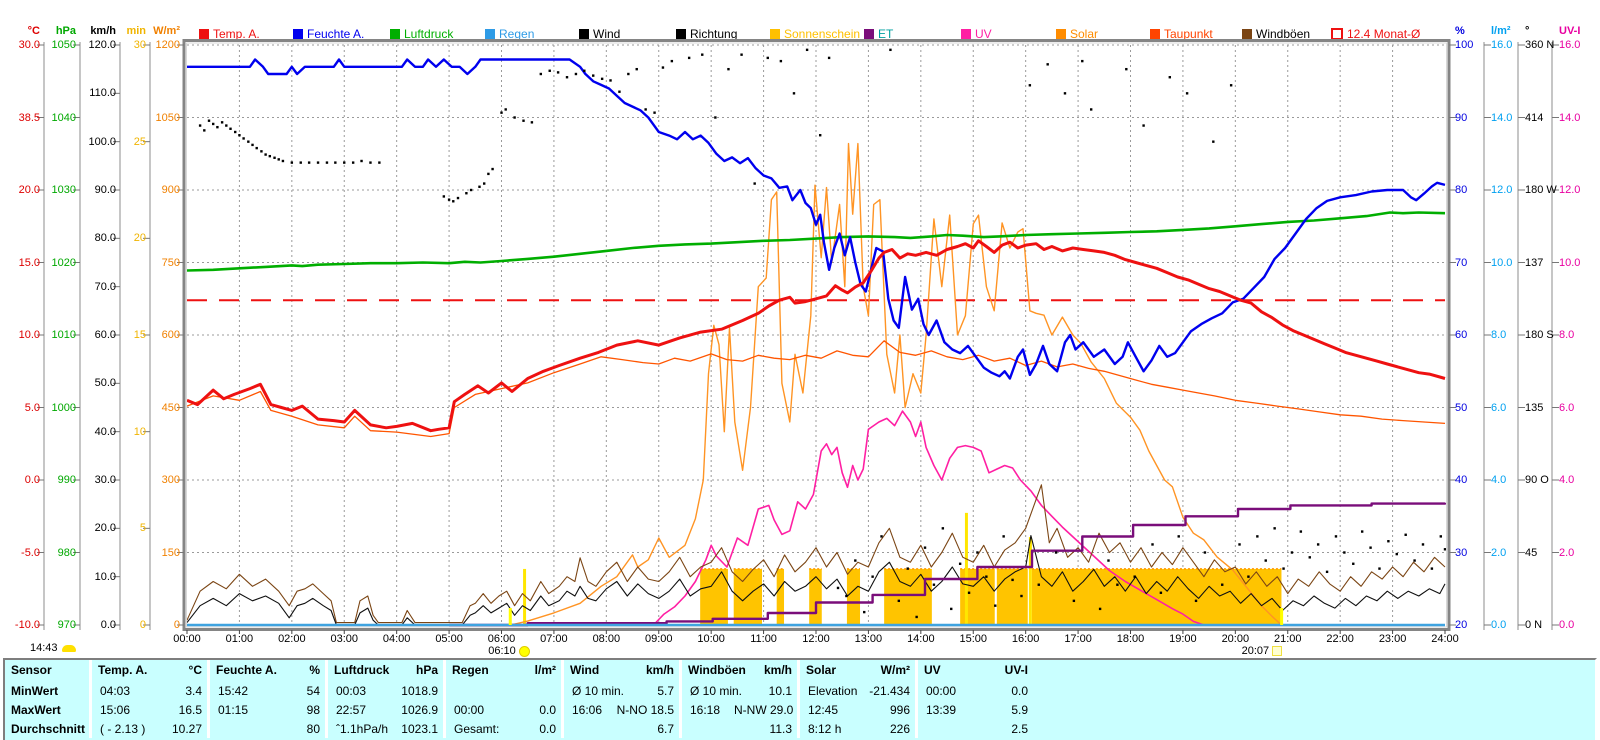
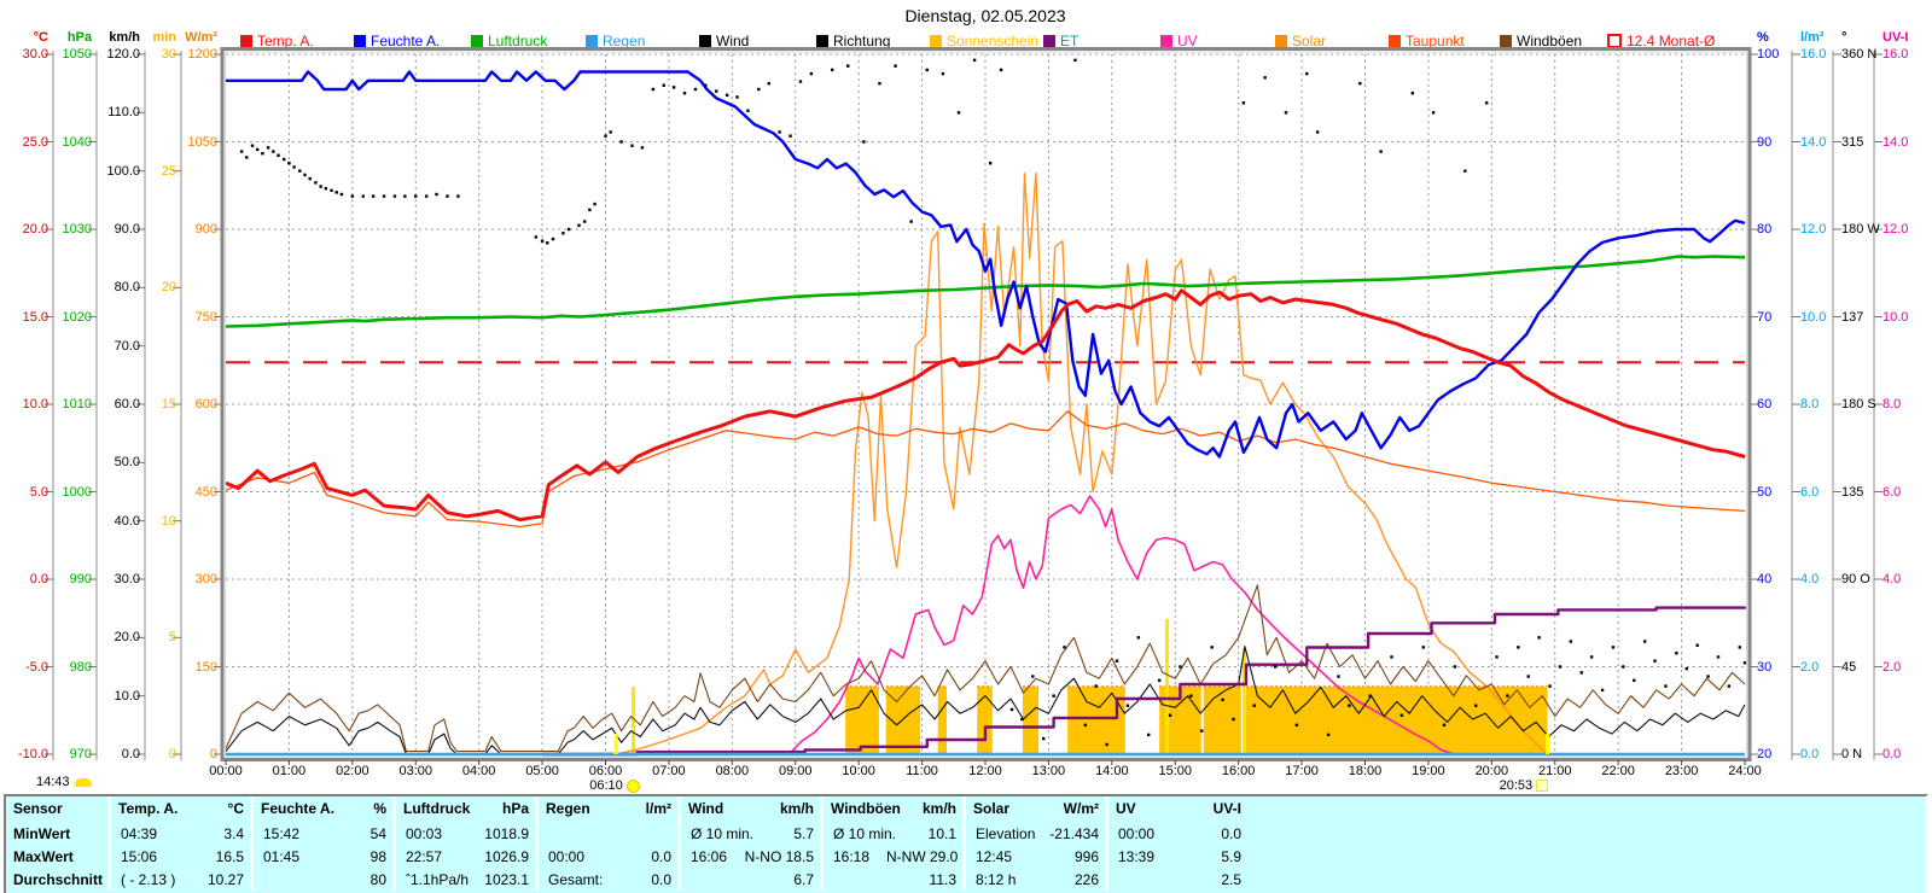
+ Dienstag, 02.05.2023
  Temp. A.
  Feuchte A.
  Luftdruck
  Regen
  Wind
  Richtung
  Sonnenschein
  ET
  UV
  Solar
  Taupunkt
  Windböen
  12.4 Monat-Ø
  °C
  hPa
  km/h
  min
  W/m²
  %
  l/m²
  °
  UV-I
  30.0
- 38.5
+ 25.0
  20.0
  15.0
  10.0
  5.0
  0.0
  -5.0
  -10.0
  1050
  1040
  1030
  1020
  1010
  1000
  990
  980
  970
  120.0
  110.0
  100.0
  90.0
  80.0
  70.0
  60.0
  50.0
  40.0
  30.0
  20.0
  10.0
  0.0
  30
  25
  20
  15
  10
  5
  0
  1200
  1050
  900
  750
  600
  450
  300
  150
  0
  100
  90
  80
  70
  60
  50
  40
  30
  20
  16.0
  14.0
  12.0
  10.0
  8.0
  6.0
  4.0
  2.0
  0.0
  360 N
- 414
+ 315
  180 W
  137
  180 S
  135
  90 O
  45
  0 N
  16.0
  14.0
  12.0
  10.0
  8.0
  6.0
  4.0
  2.0
  0.0
  00:00
  01:00
  02:00
  03:00
  04:00
  05:00
  06:00
  07:00
  08:00
  09:00
  10:00
  11:00
  12:00
  13:00
  14:00
  15:00
  16:00
  17:00
  18:00
  19:00
  20:00
  21:00
  22:00
  23:00
  24:00
  14:43
  06:10
- 20:07
+ 20:53
  Sensor
  Temp. A.
  °C
  Feuchte A
  %
  Luftdruck
  hPa
  Regen
  l/m²
  Wind
  km/h
  Windböen
  km/h
  Solar
  W/m²
  UV
  UV-I
  MinWert
- 04:03
+ 04:39
  3.4
  15:42
  54
  00:03
  1018.9
  Ø 10 min.
  5.7
  Ø 10 min.
  10.1
  Elevation
  -21.434
  00:00
  0.0
  MaxWert
  15:06
  16.5
- 01:15
+ 01:45
  98
  22:57
  1026.9
  00:00
  0.0
  16:06
  N-NO 18.5
  16:18
  N-NW 29.0
  12:45
  996
  13:39
  5.9
  Durchschnitt
  ( - 2.13 )
  10.27
  80
  ˆ1.1hPa/h
  1023.1
  Gesamt:
  0.0
  6.7
  11.3
  8:12 h
  226
  2.5
